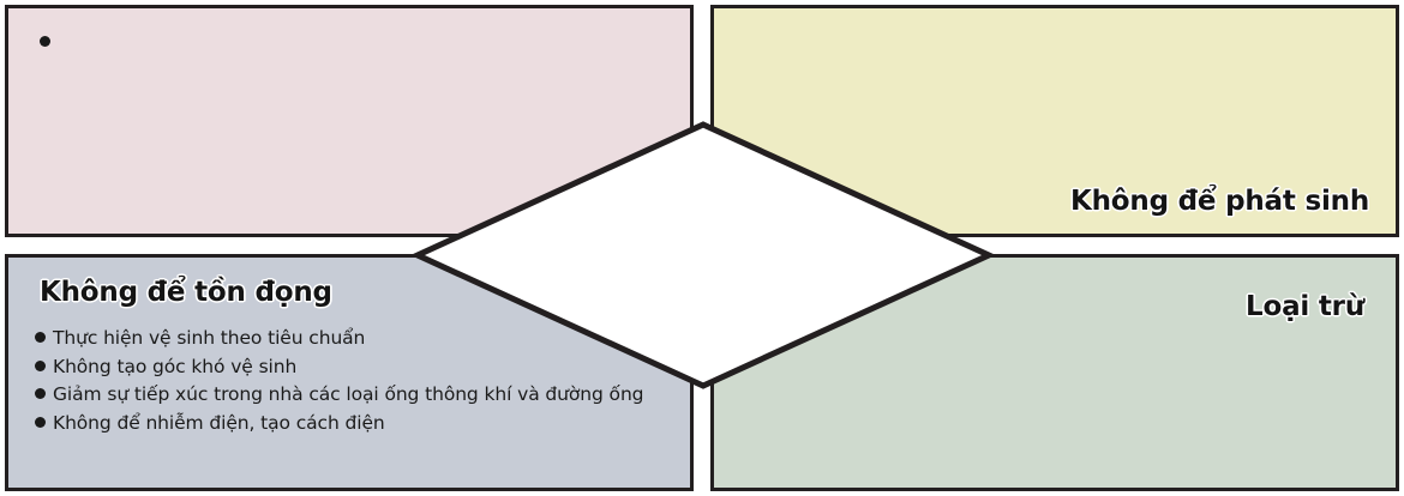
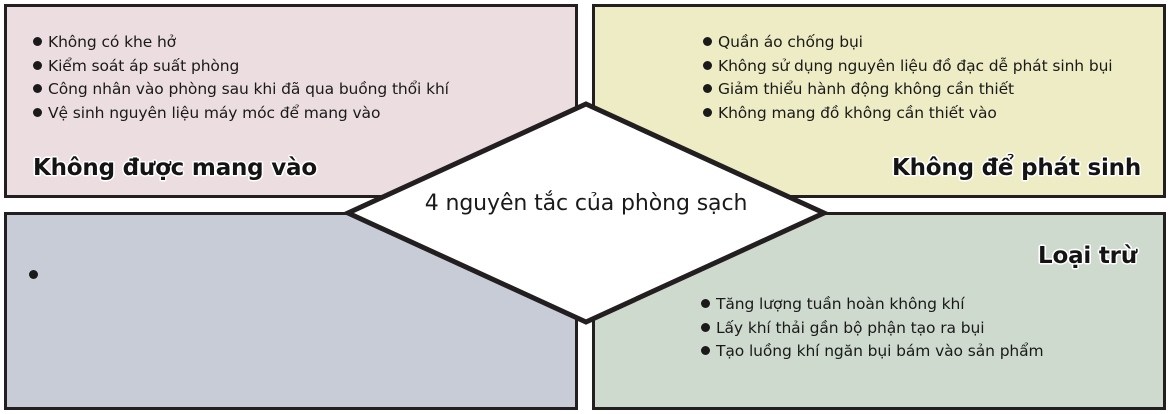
+ Không có khe hở
+ Kiểm soát áp suất phòng
+ Công nhân vào phòng sau khi đã qua buồng thổi khí
+ Vệ sinh nguyên liệu máy móc để mang vào
+ Không được mang vào
+ Quần áo chống bụi
+ Không sử dụng nguyên liệu đồ đạc dễ phát sinh bụi
+ Giảm thiểu hành động không cần thiết
+ Không mang đồ không cần thiết vào
  Không để phát sinh
- Không để tồn đọng
- Thực hiện vệ sinh theo tiêu chuẩn
- Không tạo góc khó vệ sinh
- Giảm sự tiếp xúc trong nhà các loại ống thông khí và đường ống
- Không để nhiễm điện, tạo cách điện
  Loại trừ
+ Tăng lượng tuần hoàn không khí
+ Lấy khí thải gần bộ phận tạo ra bụi
+ Tạo luồng khí ngăn bụi bám vào sản phẩm
+ 4 nguyên tắc của phòng sạch
